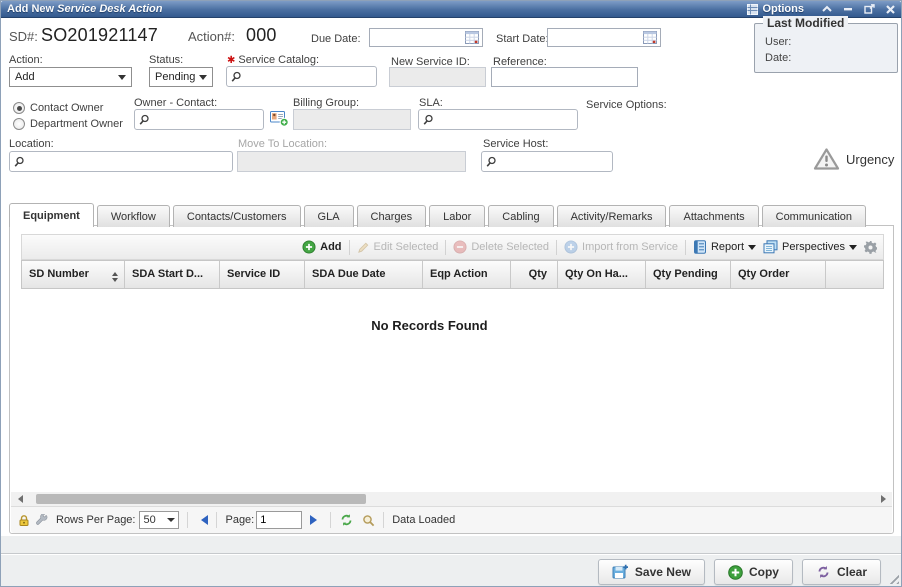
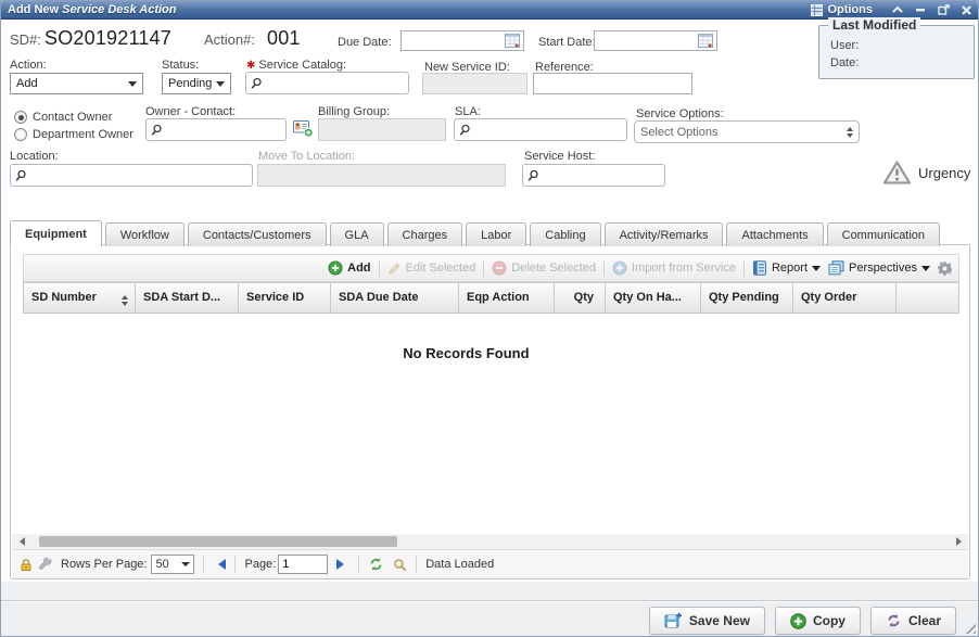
  Add New Service Desk Action
  Options
  SD#:
  SO201921147
  Action#:
- 000
+ 001
  Due Date:
  Start Date
  Last Modified
  User:
  Date:
  Action:
  Add
  Status:
  Pending
  ✱ Service Catalog:
  New Service ID:
  Reference:
  Contact Owner
  Department Owner
  Owner - Contact:
  Billing Group:
  SLA:
  Service Options:
+ Select Options
  Location:
  Move To Location:
  Service Host:
  Urgency
  Equipment
  Workflow
  Contacts/Customers
  GLA
  Charges
  Labor
  Cabling
  Activity/Remarks
  Attachments
  Communication
  Add
  Edit Selected
  Delete Selected
  Import from Service
  Report
  Perspectives
  SD Number
  SDA Start D...
  Service ID
  SDA Due Date
  Eqp Action
  Qty
  Qty On Ha...
  Qty Pending
  Qty Order
  No Records Found
  Rows Per Page:
  50
  Page:
  1
  Data Loaded
  Save New
  Copy
  Clear
